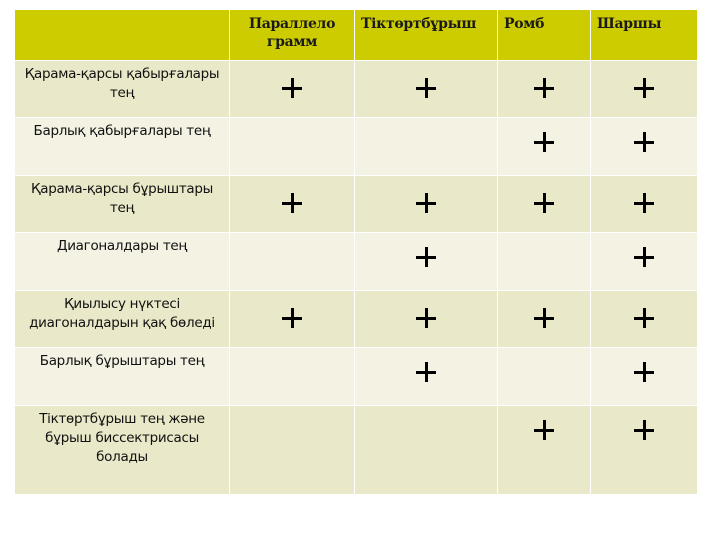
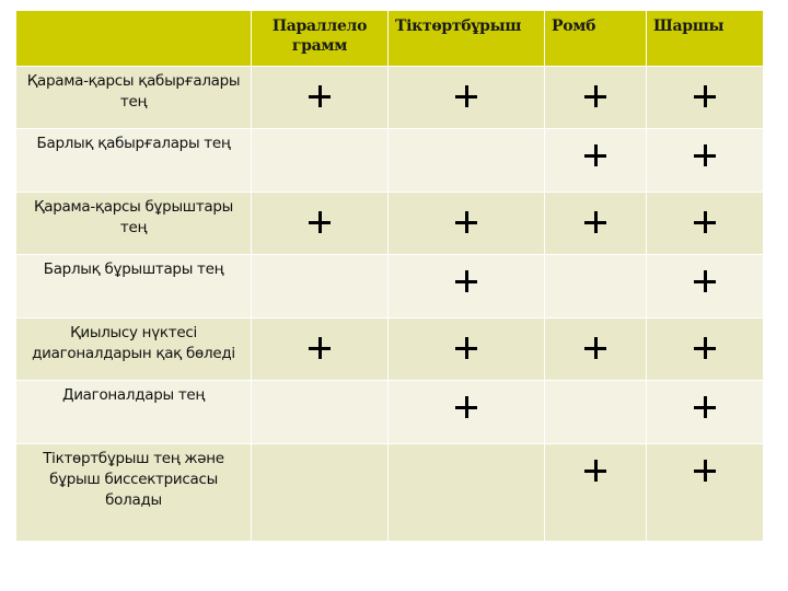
  	Параллело грамм	Тіктөртбұрыш	Ромб	Шаршы
  Қарама-қарсы қабырғалары тең
  Барлық қабырғалары тең
  Қарама-қарсы бұрыштары тең
- Диагоналдары тең
+ Барлық бұрыштары тең
  Қиылысу нүктесі диагоналдарын қақ бөледі
- Барлық бұрыштары тең
+ Диагоналдары тең
  Тіктөртбұрыш тең және бұрыш биссектрисасы болады
